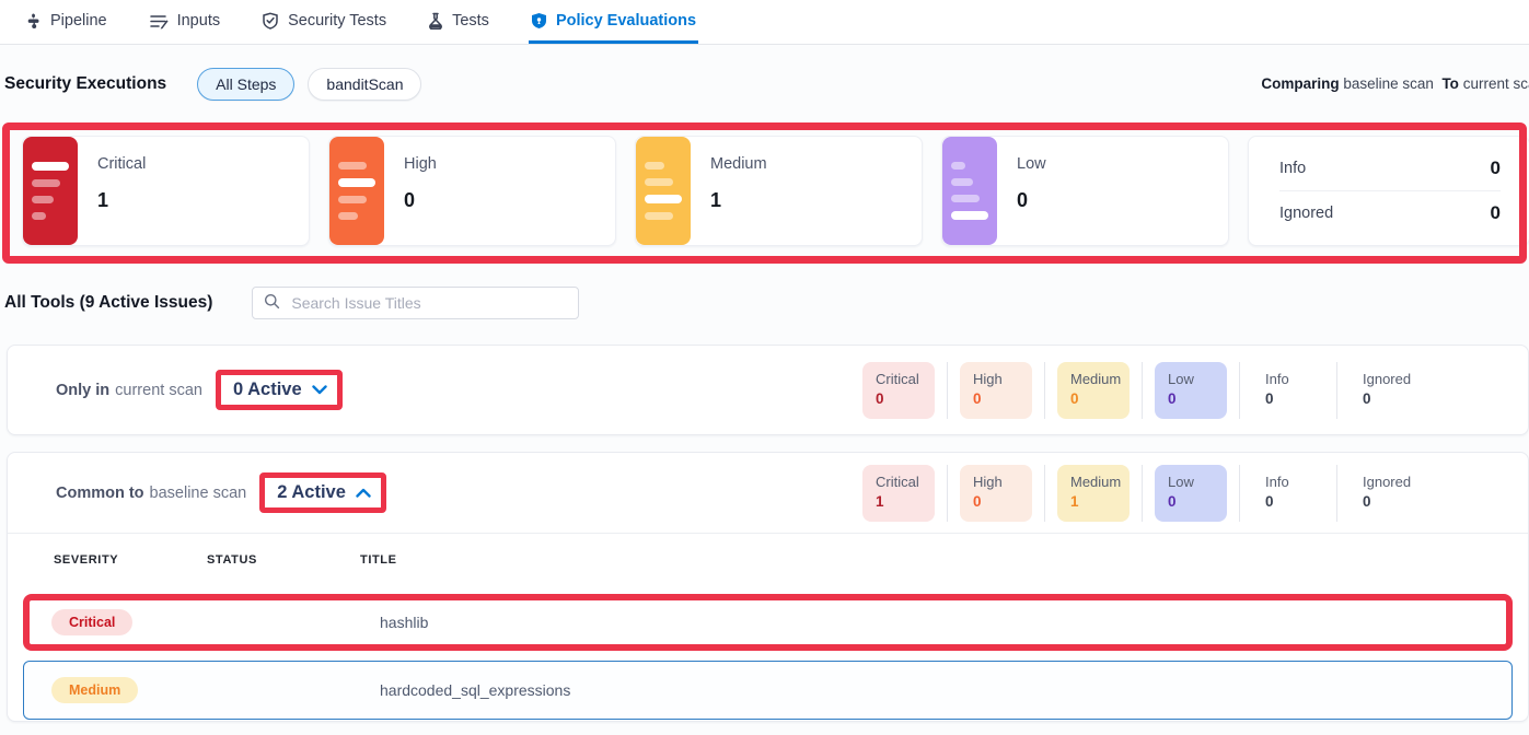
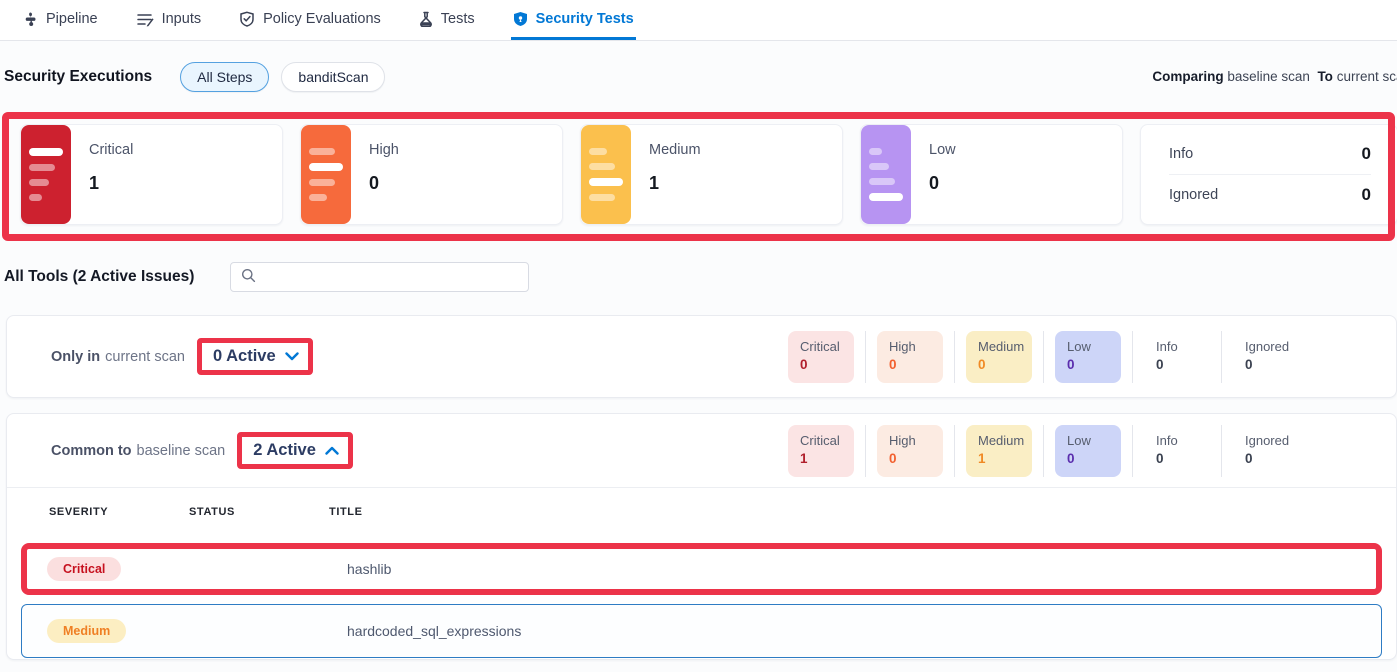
  Pipeline
  Inputs
- Security Tests
+ Policy Evaluations
  Tests
- Policy Evaluations
+ Security Tests
  Security Executions
  All Steps
  banditScan
  Comparing baseline scan To current sc
  Critical
  1
  High
  0
  Medium
  1
  Low
  0
  Info
  0
  Ignored
  0
- All Tools (9 Active Issues)
+ All Tools (2 Active Issues)
- Search Issue Titles
  Only in
  current scan
  0 Active
  Critical
  0
  High
  0
  Medium
  0
  Low
  0
  Info
  0
  Ignored
  0
  Common to
  baseline scan
  2 Active
  Critical
  1
  High
  0
  Medium
  1
  Low
  0
  Info
  0
  Ignored
  0
  SEVERITY
  STATUS
  TITLE
  Critical
  hashlib
  Medium
  hardcoded_sql_expressions
